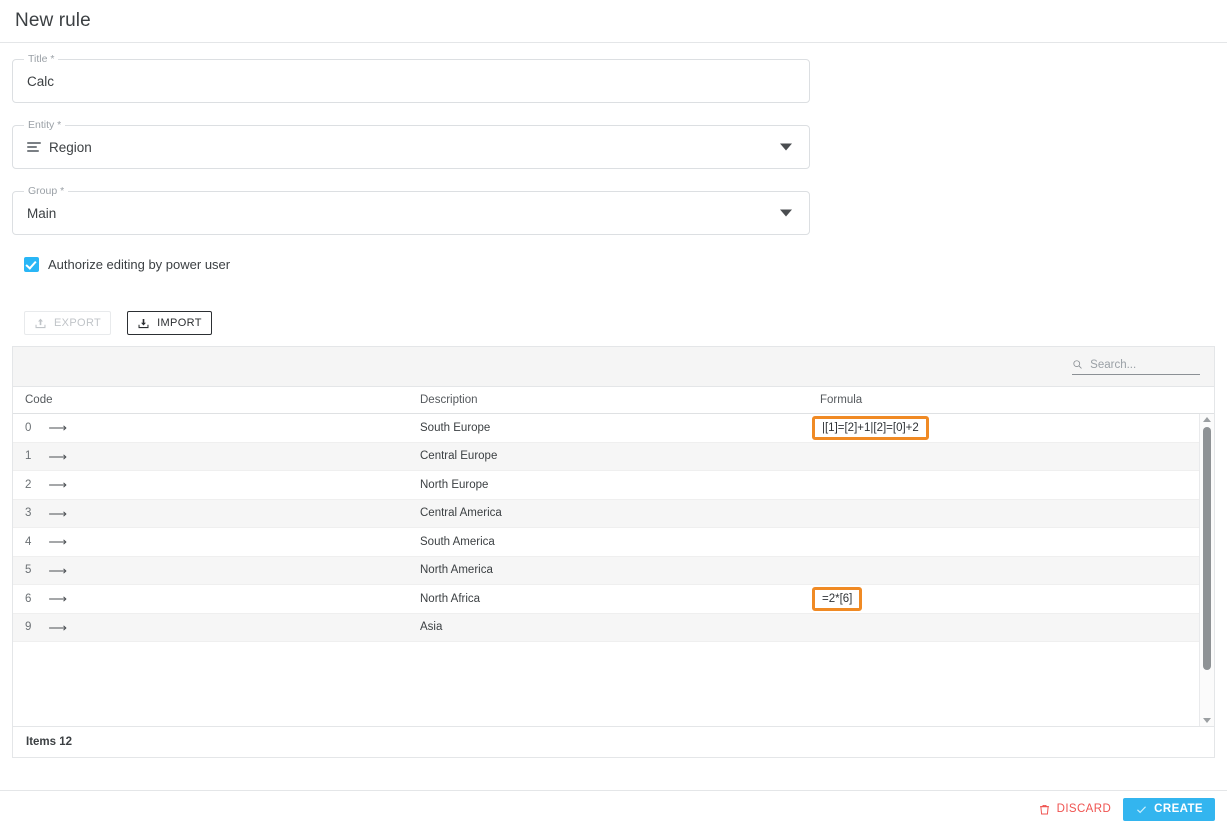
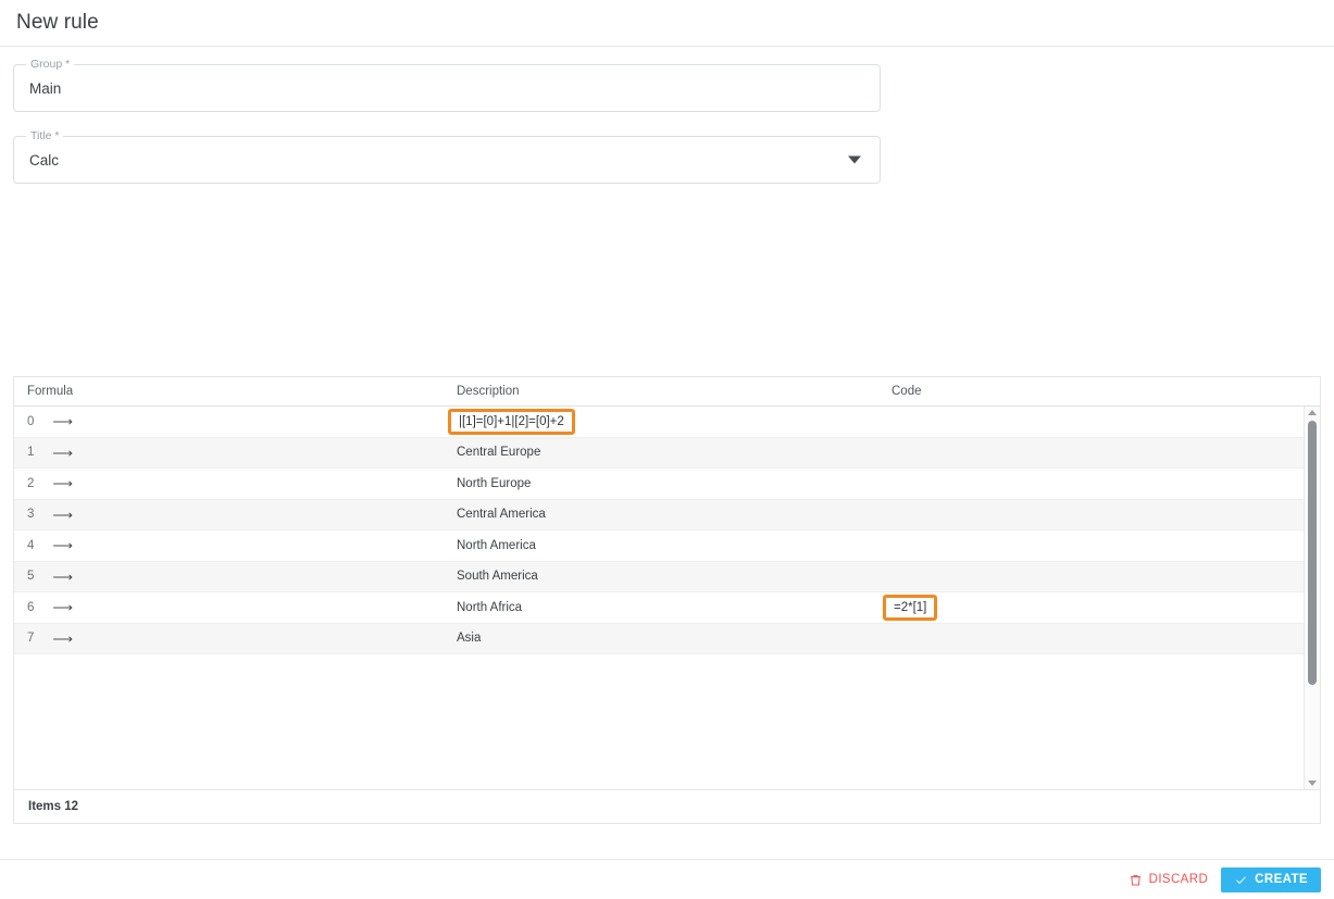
  New rule
- Title *
+ Group *
- Calc
+ Main
- Entity *
- Region
- Group *
+ Title *
- Main
+ Calc
- Authorize editing by power user
- EXPORT
- IMPORT
- Search...
- Code
+ Formula
  Description
- Formula
+ Code
  0
  ⟶
- South Europe
- |[1]=[2]+1|[2]=[0]+2
+ |[1]=[0]+1|[2]=[0]+2
  1
  ⟶
  Central Europe
  2
  ⟶
  North Europe
  3
  ⟶
  Central America
  4
  ⟶
- South America
+ North America
  5
  ⟶
- North America
+ South America
  6
  ⟶
  North Africa
- =2*[6]
+ =2*[1]
- 9
+ 7
  ⟶
  Asia
  Items 12
  DISCARD
  CREATE
